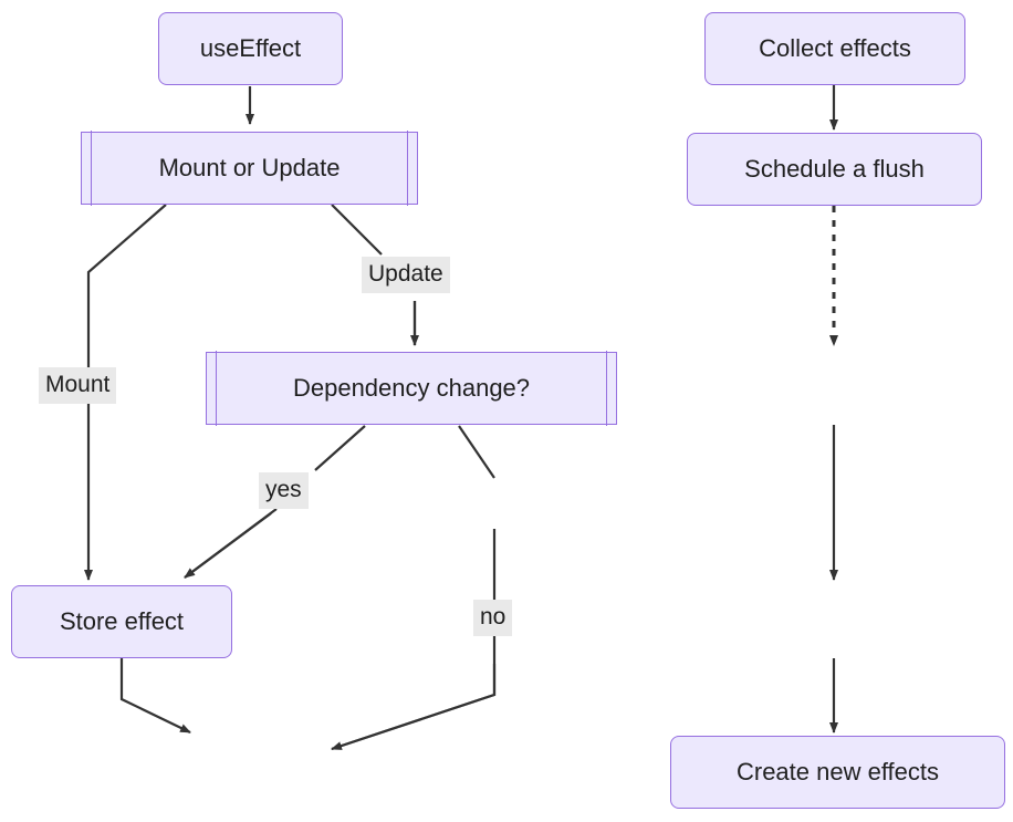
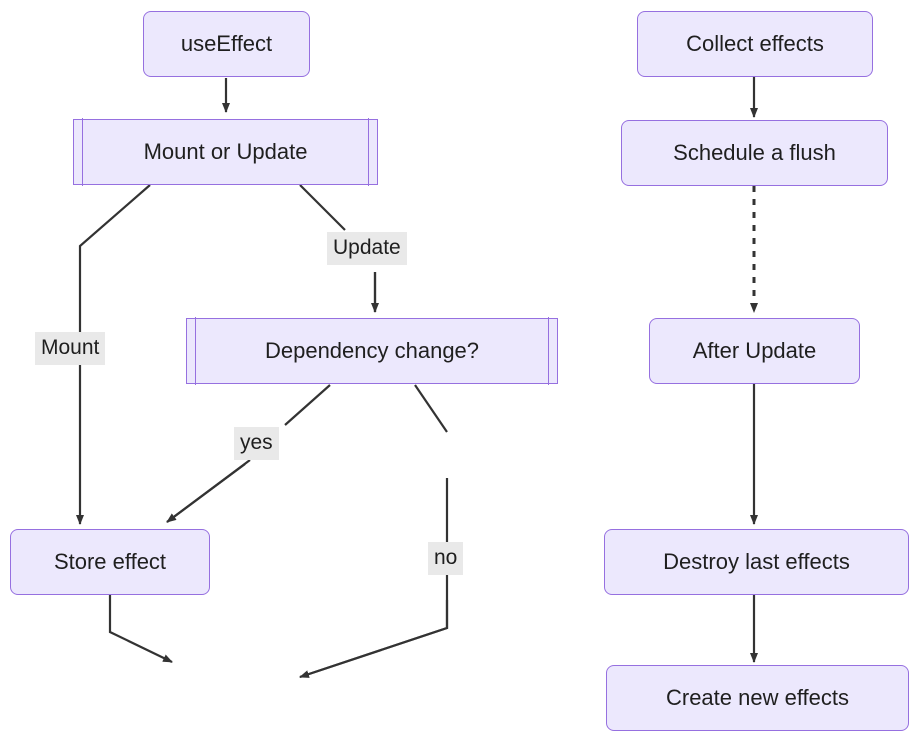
  useEffect
  Mount or Update
  Dependency change?
  Store effect
  Mount
  Update
  yes
  no
  Collect effects
  Schedule a flush
+ After Update
+ Destroy last effects
  Create new effects
